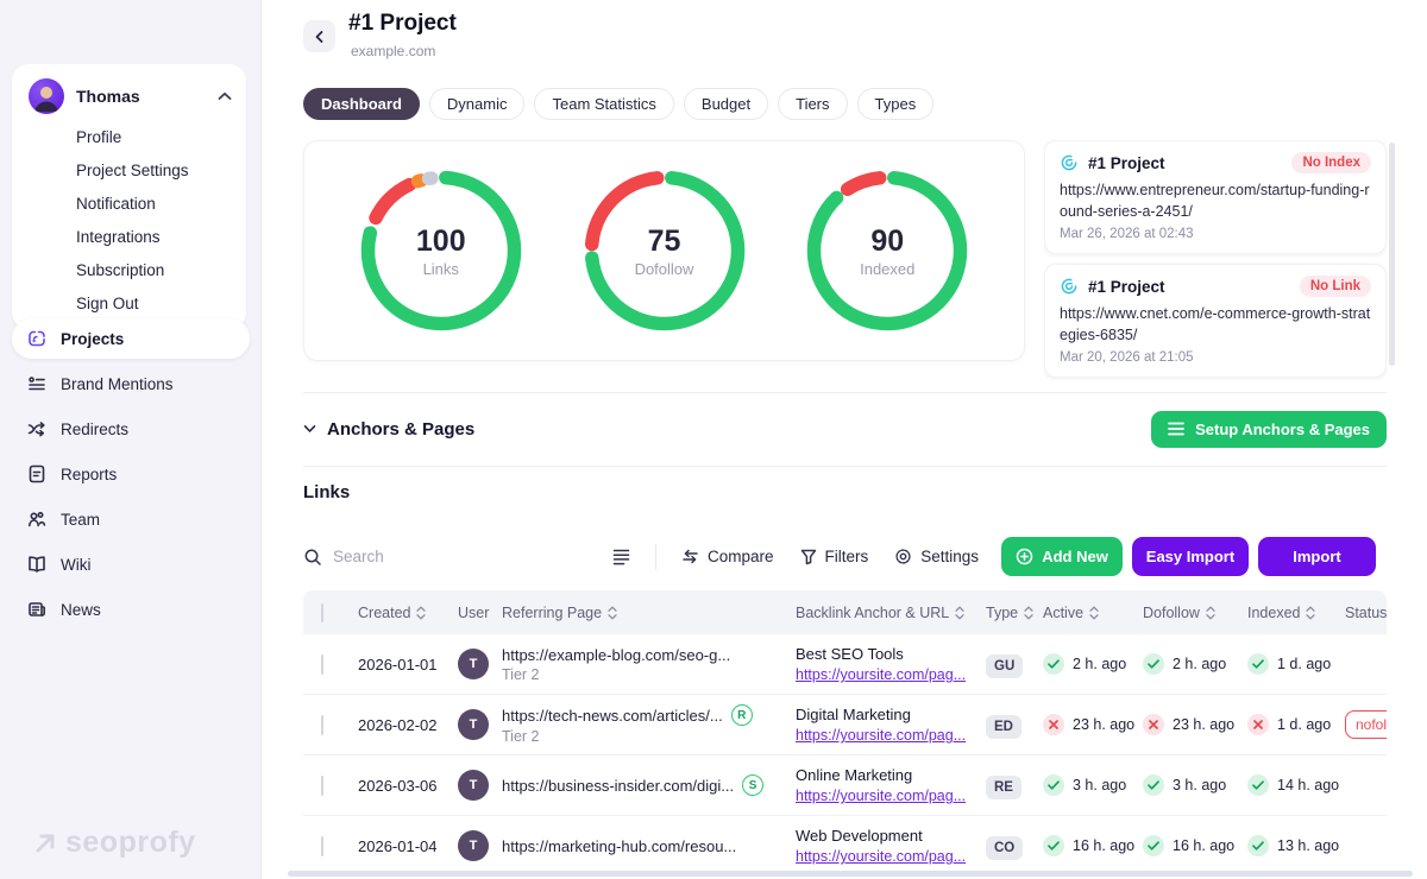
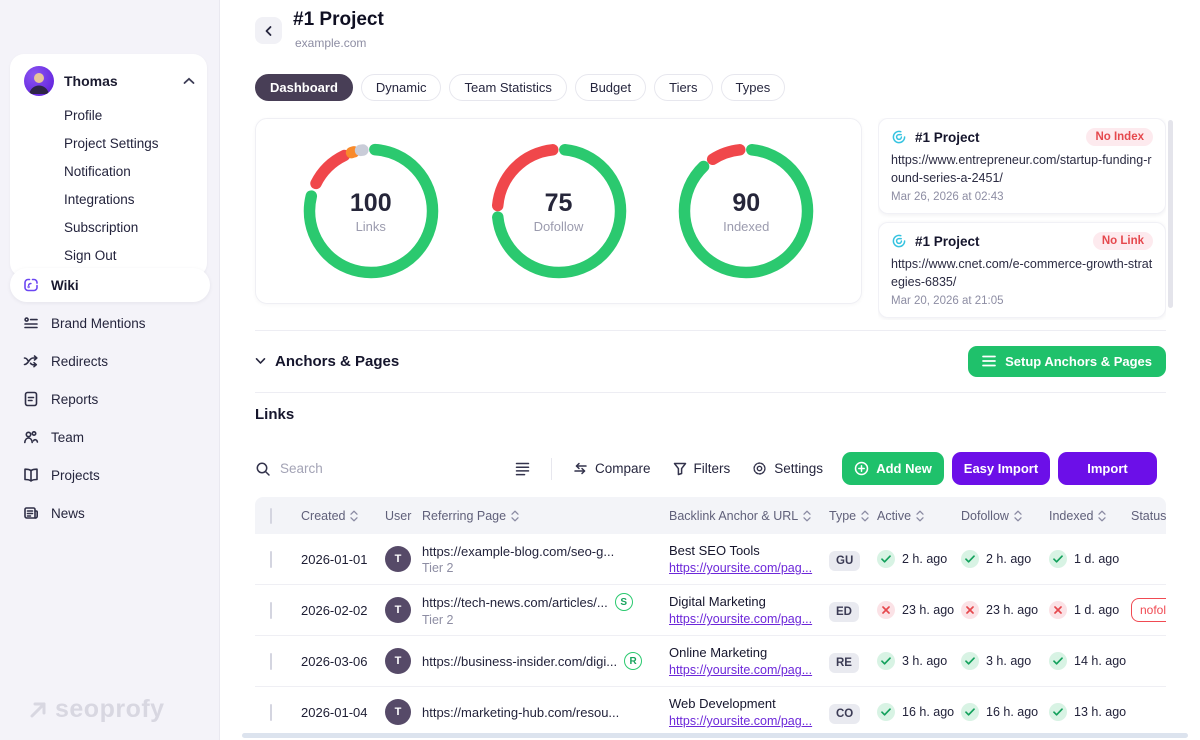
  Thomas
  Profile
  Project Settings
  Notification
  Integrations
  Subscription
  Sign Out
- Projects
+ Wiki
  Brand Mentions
  Redirects
  Reports
  Team
- Wiki
+ Projects
  News
  seoprofy
  #1 Project
  example.com
  Dashboard
  Dynamic
  Team Statistics
  Budget
  Tiers
  Types
  100
  Links
  75
  Dofollow
  90
  Indexed
  #1 Project
  No Index
  https://www.entrepreneur.com/startup-funding-round-series-a-2451/
  Mar 26, 2026 at 02:43
  #1 Project
  No Link
  https://www.cnet.com/e-commerce-growth-strategies-6835/
  Mar 20, 2026 at 21:05
  Anchors & Pages
  Setup Anchors & Pages
  Links
  Search
  Compare
  Filters
  Settings
  Add New
  Easy Import
  Import
  Created
  User
  Referring Page
  Backlink Anchor & URL
  Type
  Active
  Dofollow
  Indexed
  Status
  2026-01-01
  T
  https://example-blog.com/seo-g...
  Tier 2
  Best SEO Tools
  https://yoursite.com/pag...
  GU
  2 h. ago
  2 h. ago
  1 d. ago
  2026-02-02
  T
  https://tech-news.com/articles/...
- R
+ S
  Tier 2
  Digital Marketing
  https://yoursite.com/pag...
  ED
  23 h. ago
  23 h. ago
  1 d. ago
  2026-03-06
  T
  https://business-insider.com/digi...
- S
+ R
  Online Marketing
  https://yoursite.com/pag...
  RE
  3 h. ago
  3 h. ago
  14 h. ago
  2026-01-04
  T
  https://marketing-hub.com/resou...
  Web Development
  https://yoursite.com/pag...
  CO
  16 h. ago
  16 h. ago
  13 h. ago
